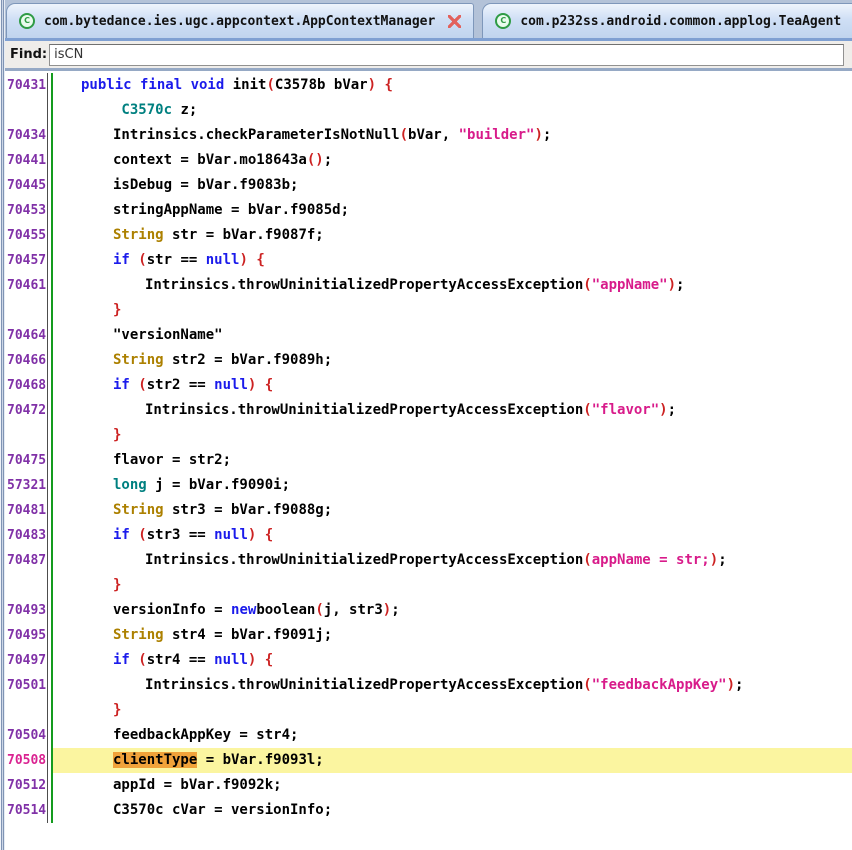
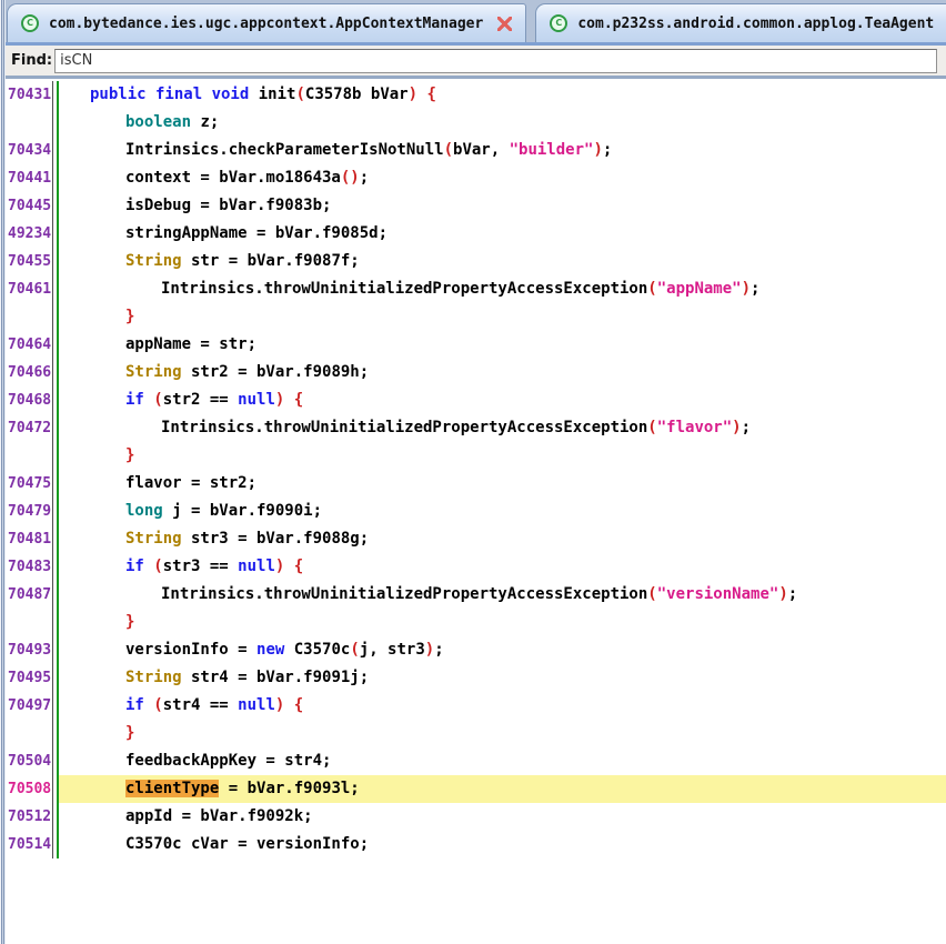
  C
  com.bytedance.ies.ugc.appcontext.AppContextManager
  C
  com.p232ss.android.common.applog.TeaAgent
  Find:
  isCN
  70431
  public final void init(C3578b bVar) {
- C3570c z;
+ boolean z;
  70434
  Intrinsics.checkParameterIsNotNull(bVar, "builder");
  70441
  context = bVar.mo18643a();
  70445
  isDebug = bVar.f9083b;
- 70453
+ 49234
  stringAppName = bVar.f9085d;
  70455
  String str = bVar.f9087f;
- 70457
- if (str == null) {
  70461
  Intrinsics.throwUninitializedPropertyAccessException("appName");
  }
  70464
- "versionName"
+ appName = str;
  70466
  String str2 = bVar.f9089h;
  70468
  if (str2 == null) {
  70472
  Intrinsics.throwUninitializedPropertyAccessException("flavor");
  }
  70475
  flavor = str2;
- 57321
+ 70479
  long j = bVar.f9090i;
  70481
  String str3 = bVar.f9088g;
  70483
  if (str3 == null) {
  70487
- Intrinsics.throwUninitializedPropertyAccessException(appName = str;);
+ Intrinsics.throwUninitializedPropertyAccessException("versionName");
  }
  70493
- versionInfo = newboolean(j, str3);
+ versionInfo = new C3570c(j, str3);
  70495
  String str4 = bVar.f9091j;
  70497
  if (str4 == null) {
- 70501
- Intrinsics.throwUninitializedPropertyAccessException("feedbackAppKey");
  }
  70504
  feedbackAppKey = str4;
  70508
  clientType = bVar.f9093l;
  70512
  appId = bVar.f9092k;
  70514
  C3570c cVar = versionInfo;
